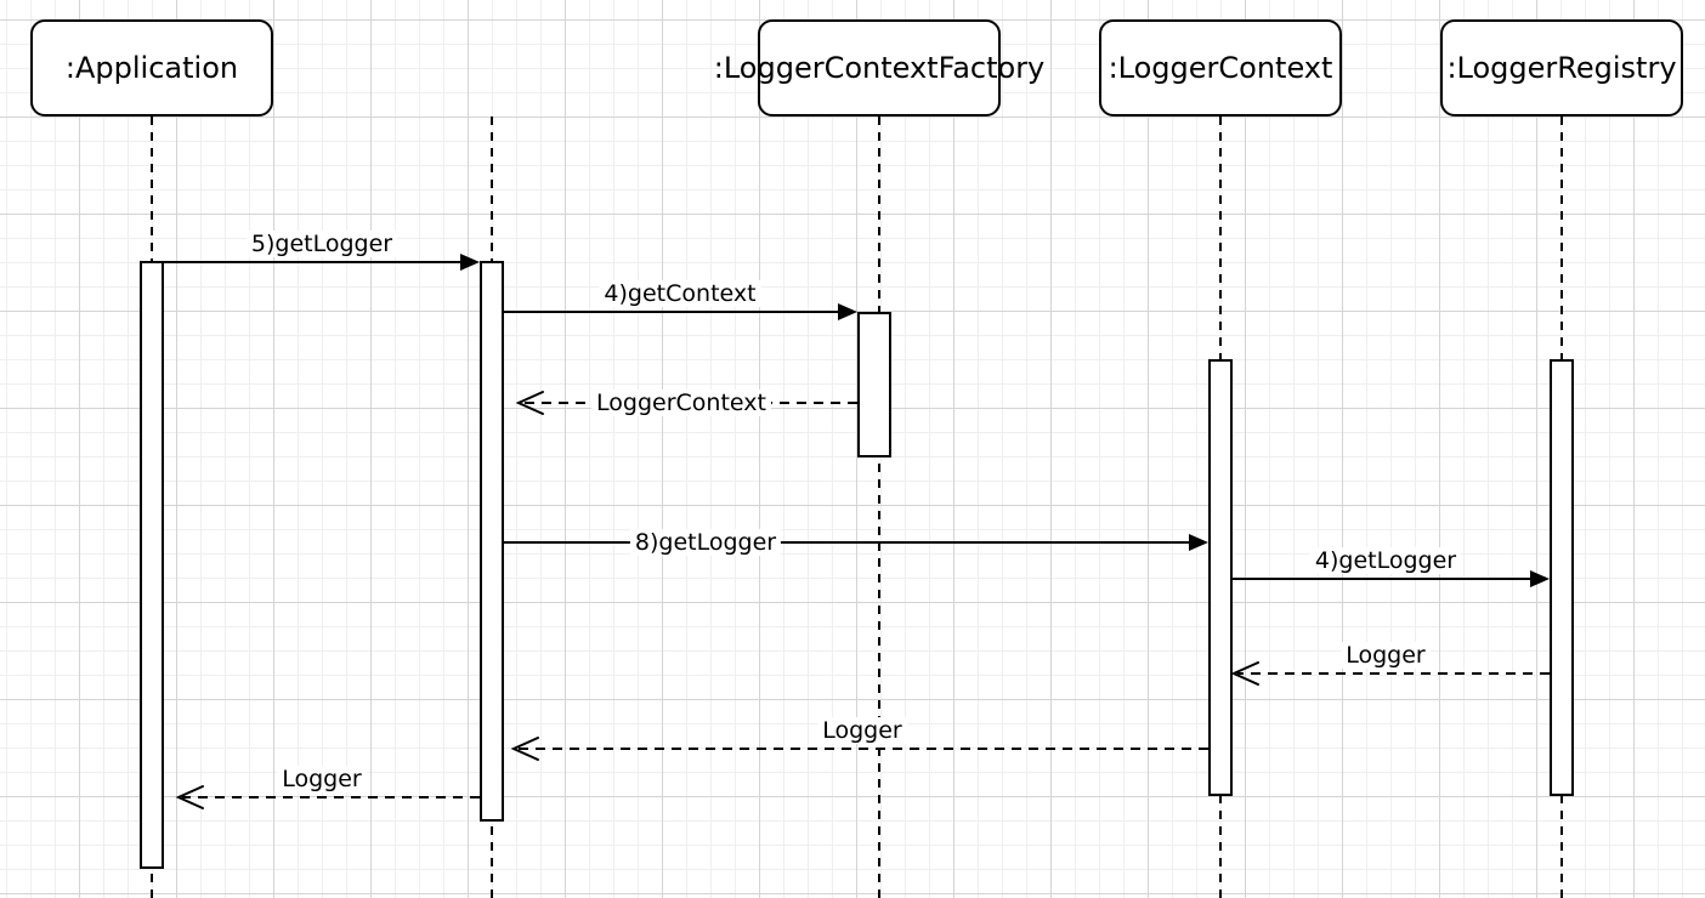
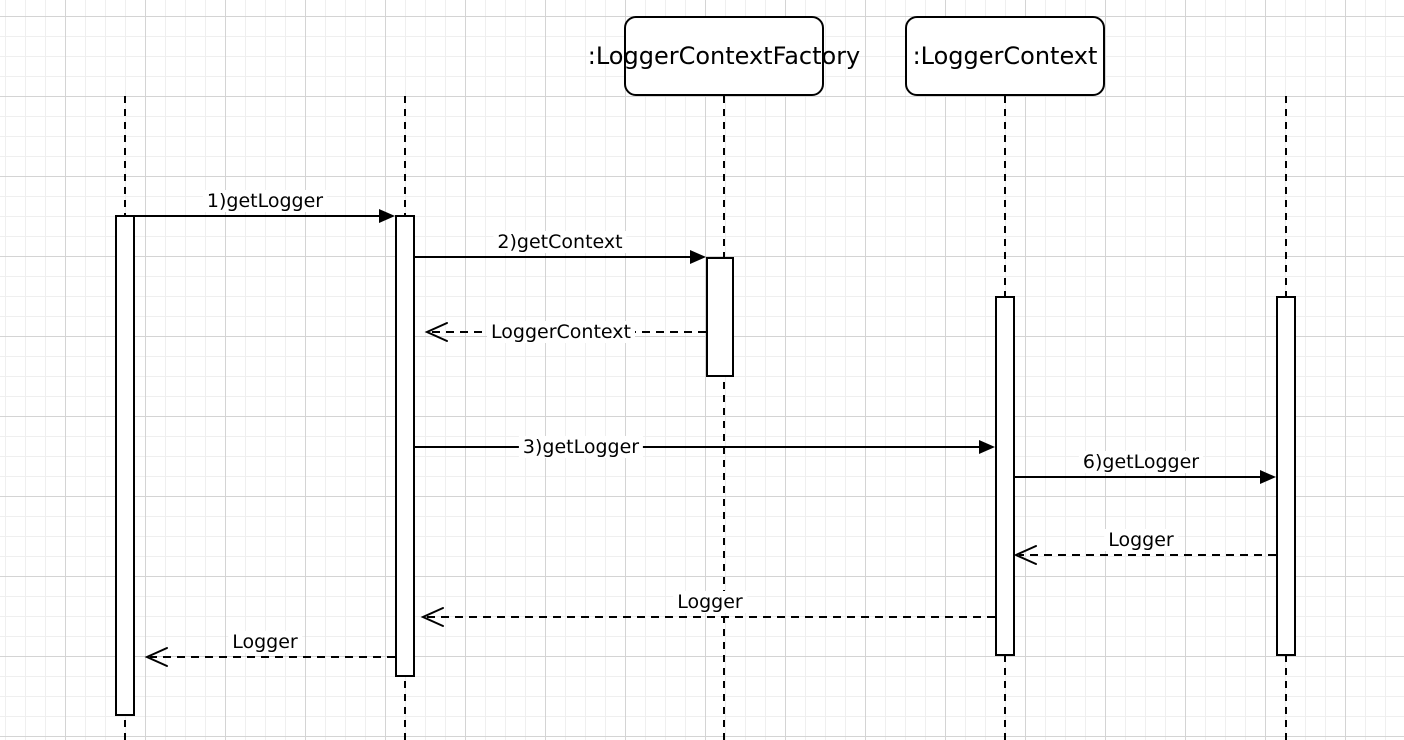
- 5)getLogger
+ 1)getLogger
- 4)getContext
+ 2)getContext
  LoggerContext
- 8)getLogger
+ 3)getLogger
- 4)getLogger
+ 6)getLogger
  Logger
  Logger
  Logger
- :Application
  :LoggerContextFactory
  :LoggerContext
- :LoggerRegistry
